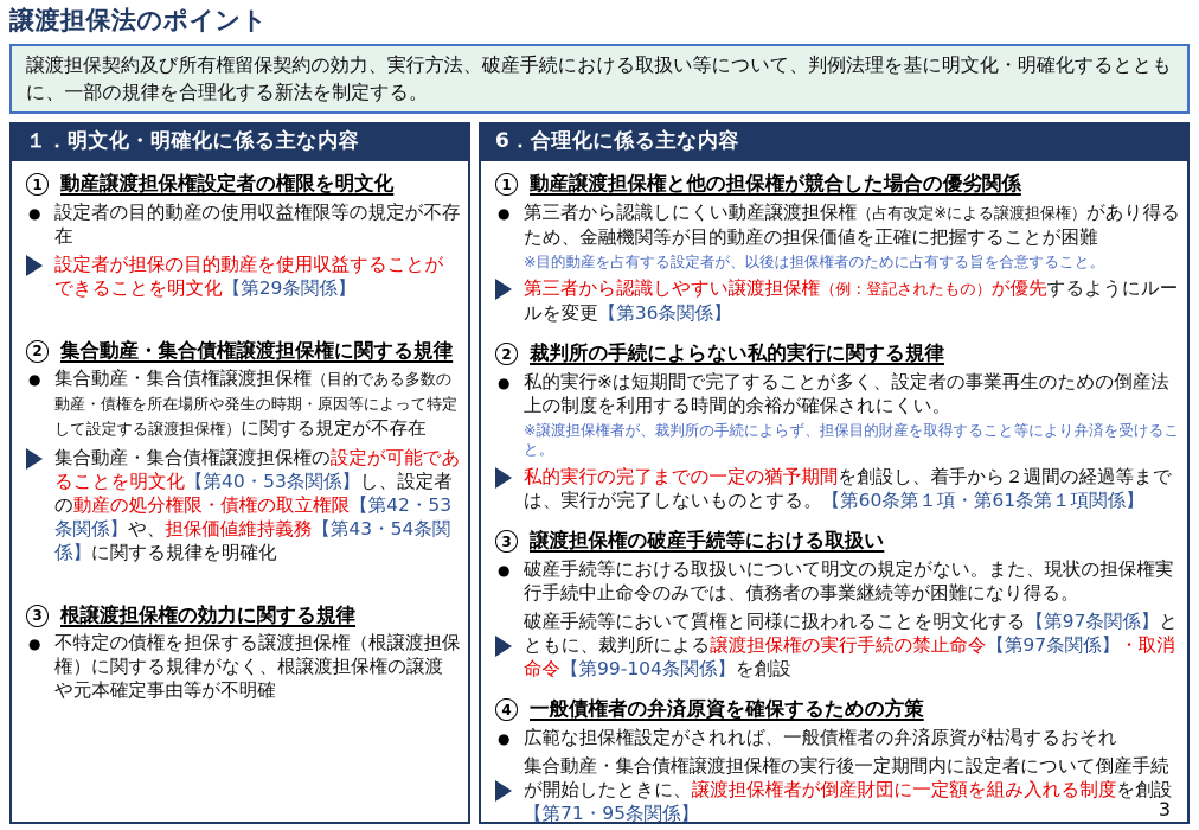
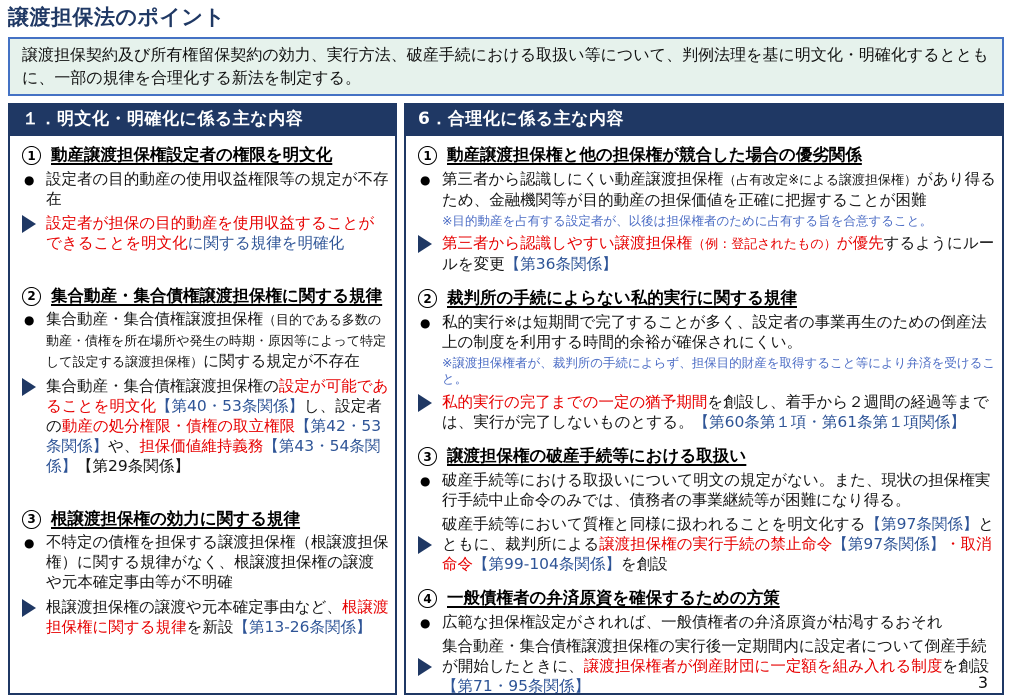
  譲渡担保法のポイント
  譲渡担保契約及び所有権留保契約の効力、実行方法、破産手続における取扱い等について、判例法理を基に明文化・明確化するとともに、一部の規律を合理化する新法を制定する。
  １．明文化・明確化に係る主な内容
  1
  動産譲渡担保権設定者の権限を明文化
  ●
  設定者の目的動産の使用収益権限等の規定が不存在
- 設定者が担保の目的動産を使用収益することができることを明文化【第29条関係】
+ 設定者が担保の目的動産を使用収益することができることを明文化に関する規律を明確化
  2
  集合動産・集合債権譲渡担保権に関する規律
  ●
  集合動産・集合債権譲渡担保権（目的である多数の動産・債権を所在場所や発生の時期・原因等によって特定して設定する譲渡担保権）に関する規定が不存在
- 集合動産・集合債権譲渡担保権の設定が可能であることを明文化【第40・53条関係】し、設定者の動産の処分権限・債権の取立権限【第42・53条関係】や、担保価値維持義務【第43・54条関係】に関する規律を明確化
+ 集合動産・集合債権譲渡担保権の設定が可能であることを明文化【第40・53条関係】し、設定者の動産の処分権限・債権の取立権限【第42・53条関係】や、担保価値維持義務【第43・54条関係】【第29条関係】
  3
  根譲渡担保権の効力に関する規律
  ●
  不特定の債権を担保する譲渡担保権（根譲渡担保権）に関する規律がなく、根譲渡担保権の譲渡や元本確定事由等が不明確
+ 根譲渡担保権の譲渡や元本確定事由など、根譲渡担保権に関する規律を新設【第13-26条関係】
  6．合理化に係る主な内容
  1
  動産譲渡担保権と他の担保権が競合した場合の優劣関係
  ●
  第三者から認識しにくい動産譲渡担保権（占有改定※による譲渡担保権）があり得るため、金融機関等が目的動産の担保価値を正確に把握することが困難
  ※目的動産を占有する設定者が、以後は担保権者のために占有する旨を合意すること。
  第三者から認識しやすい譲渡担保権（例：登記されたもの）が優先するようにルールを変更【第36条関係】
  2
  裁判所の手続によらない私的実行に関する規律
  ●
  私的実行※は短期間で完了することが多く、設定者の事業再生のための倒産法上の制度を利用する時間的余裕が確保されにくい。
  ※譲渡担保権者が、裁判所の手続によらず、担保目的財産を取得すること等により弁済を受けること。
  私的実行の完了までの一定の猶予期間を創設し、着手から２週間の経過等までは、実行が完了しないものとする。【第60条第１項・第61条第１項関係】
  3
  譲渡担保権の破産手続等における取扱い
  ●
  破産手続等における取扱いについて明文の規定がない。また、現状の担保権実行手続中止命令のみでは、債務者の事業継続等が困難になり得る。
  破産手続等において質権と同様に扱われることを明文化する【第97条関係】とともに、裁判所による譲渡担保権の実行手続の禁止命令【第97条関係】・取消命令【第99-104条関係】を創設
  4
  一般債権者の弁済原資を確保するための方策
  ●
  広範な担保権設定がされれば、一般債権者の弁済原資が枯渇するおそれ
  集合動産・集合債権譲渡担保権の実行後一定期間内に設定者について倒産手続が開始したときに、譲渡担保権者が倒産財団に一定額を組み入れる制度を創設【第71・95条関係】
  3
